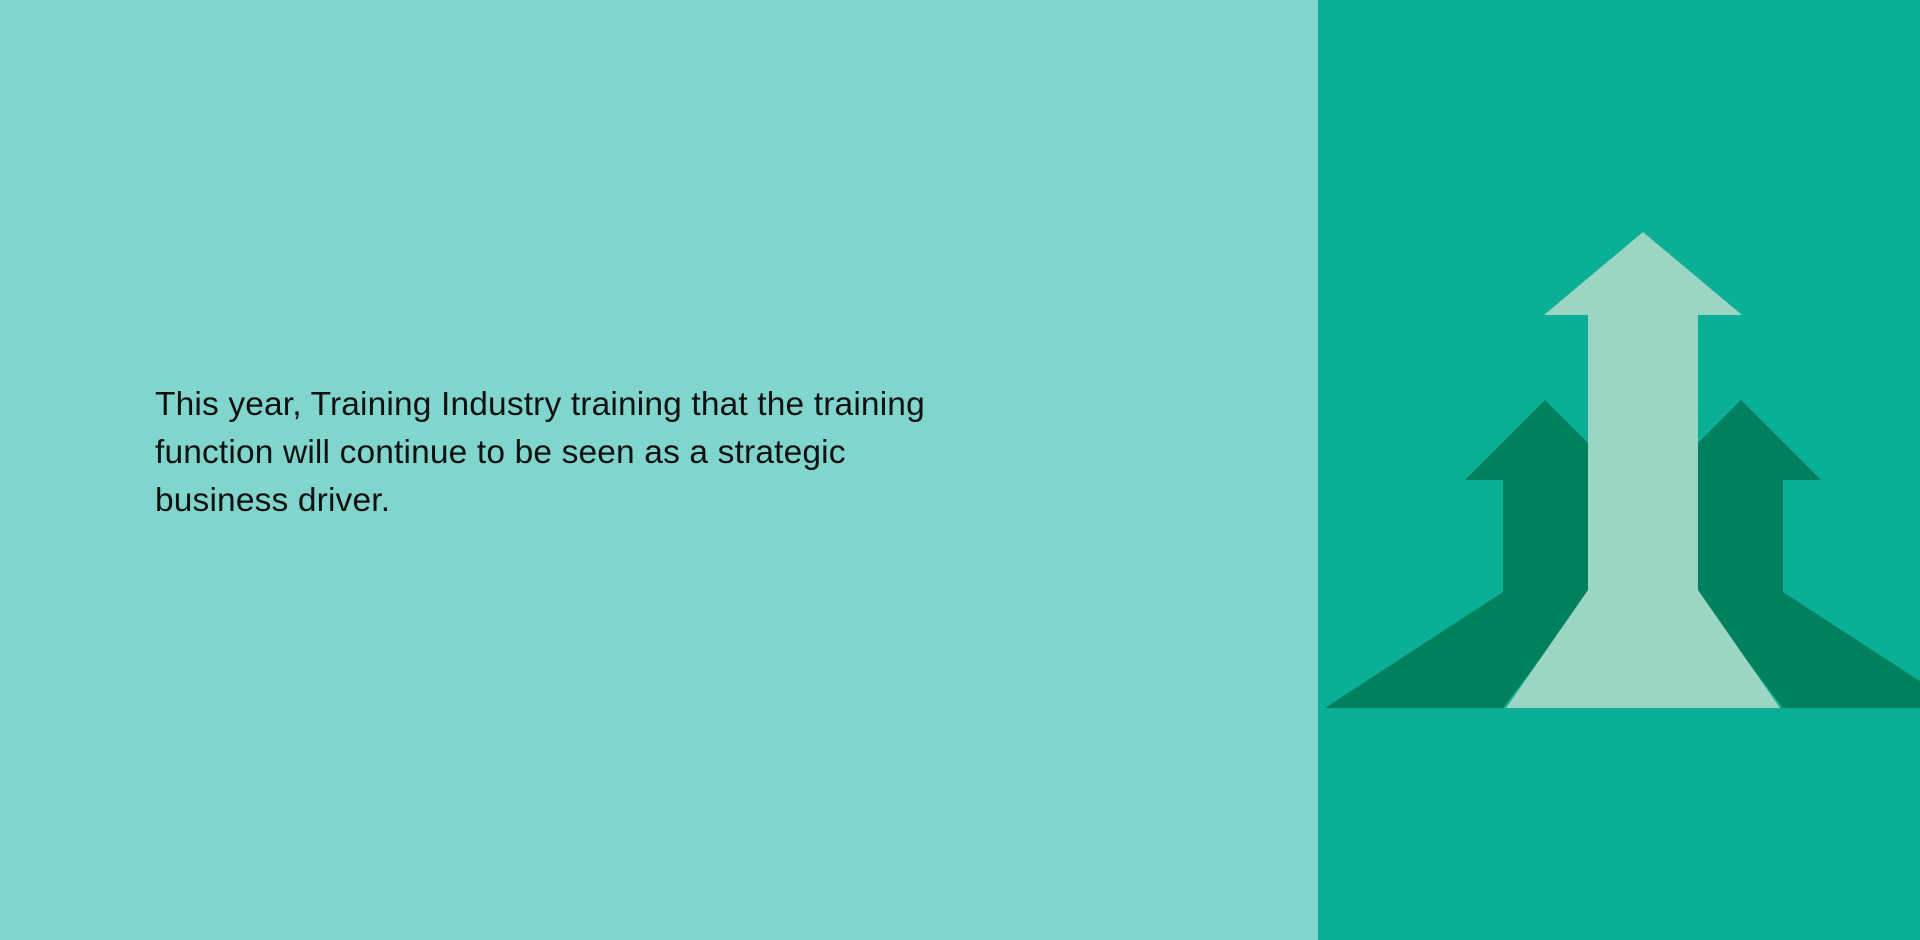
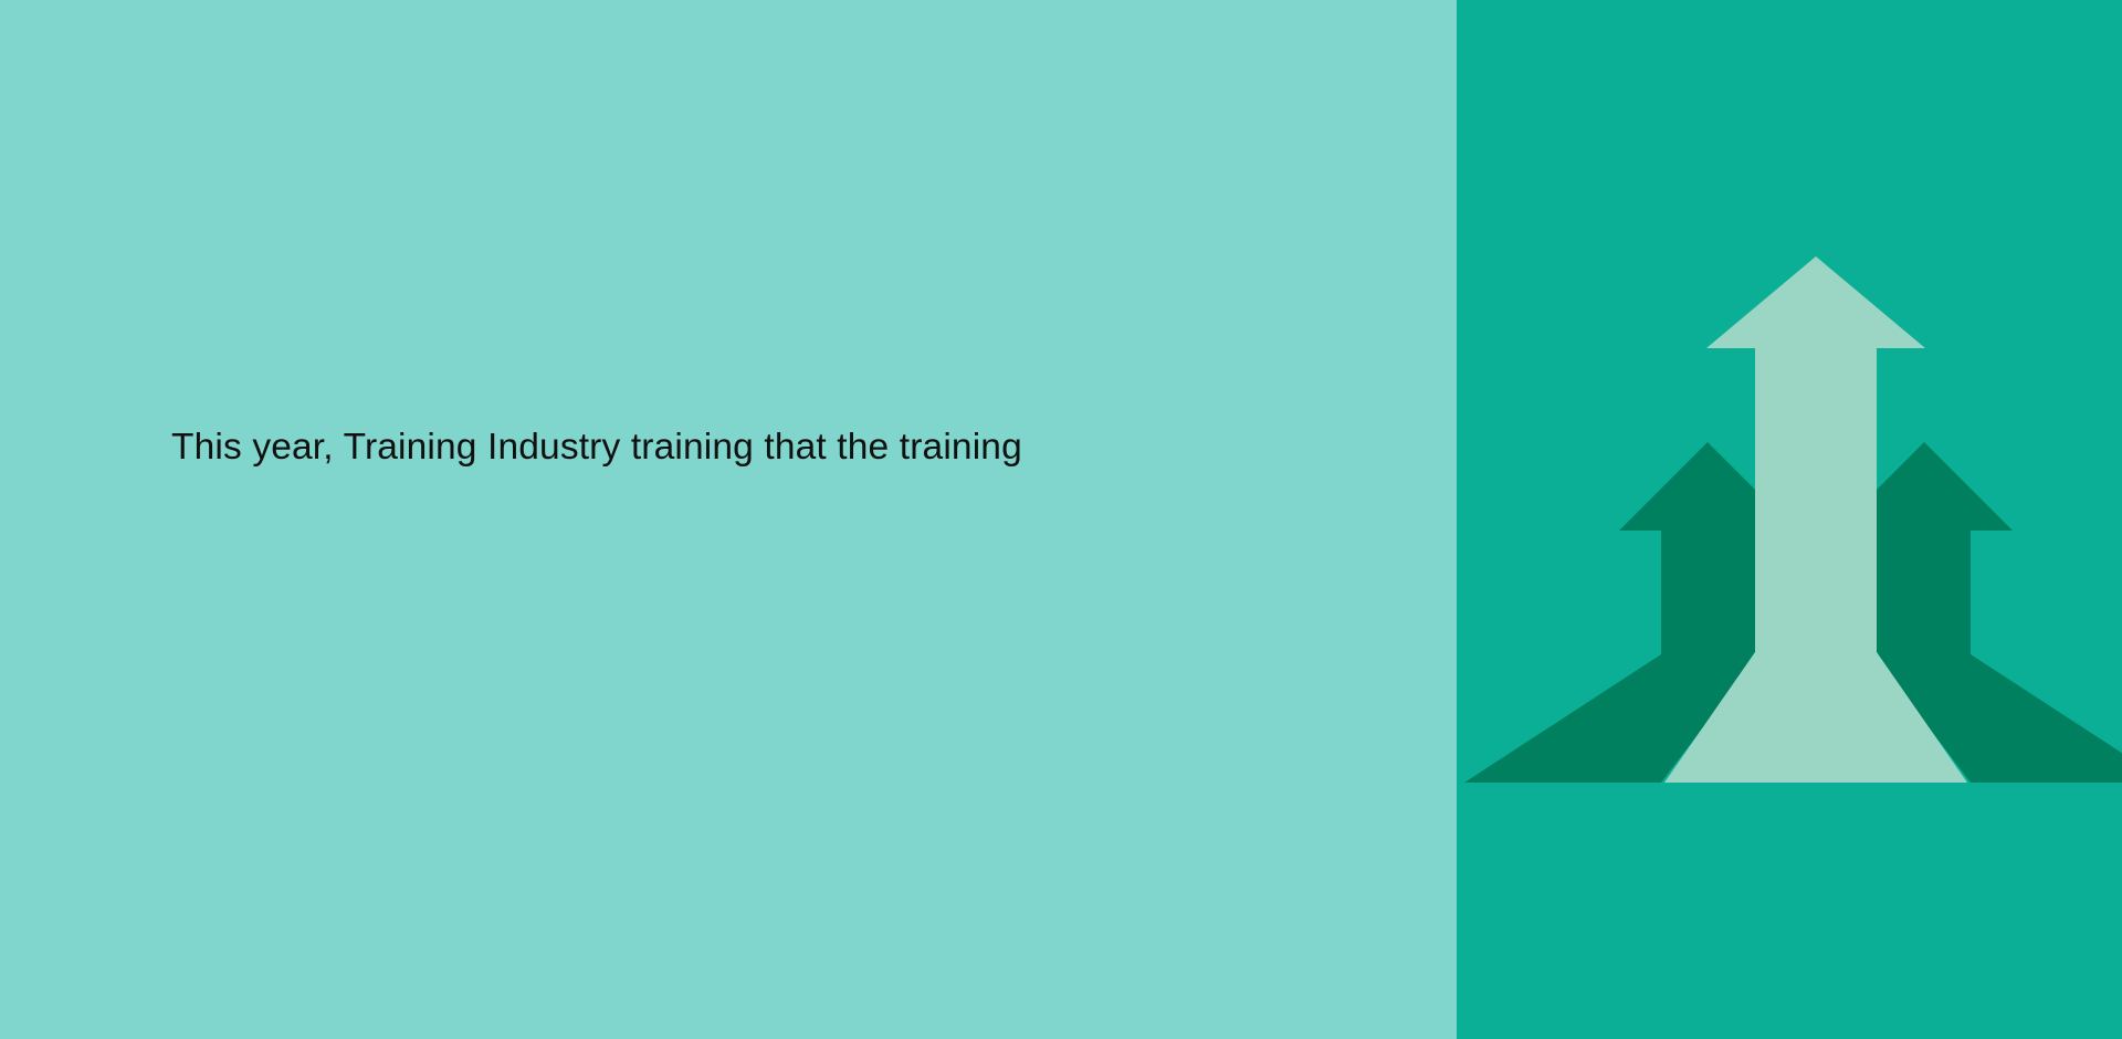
  This year, Training Industry training that the training
- function will continue to be seen as a strategic
- business driver.
